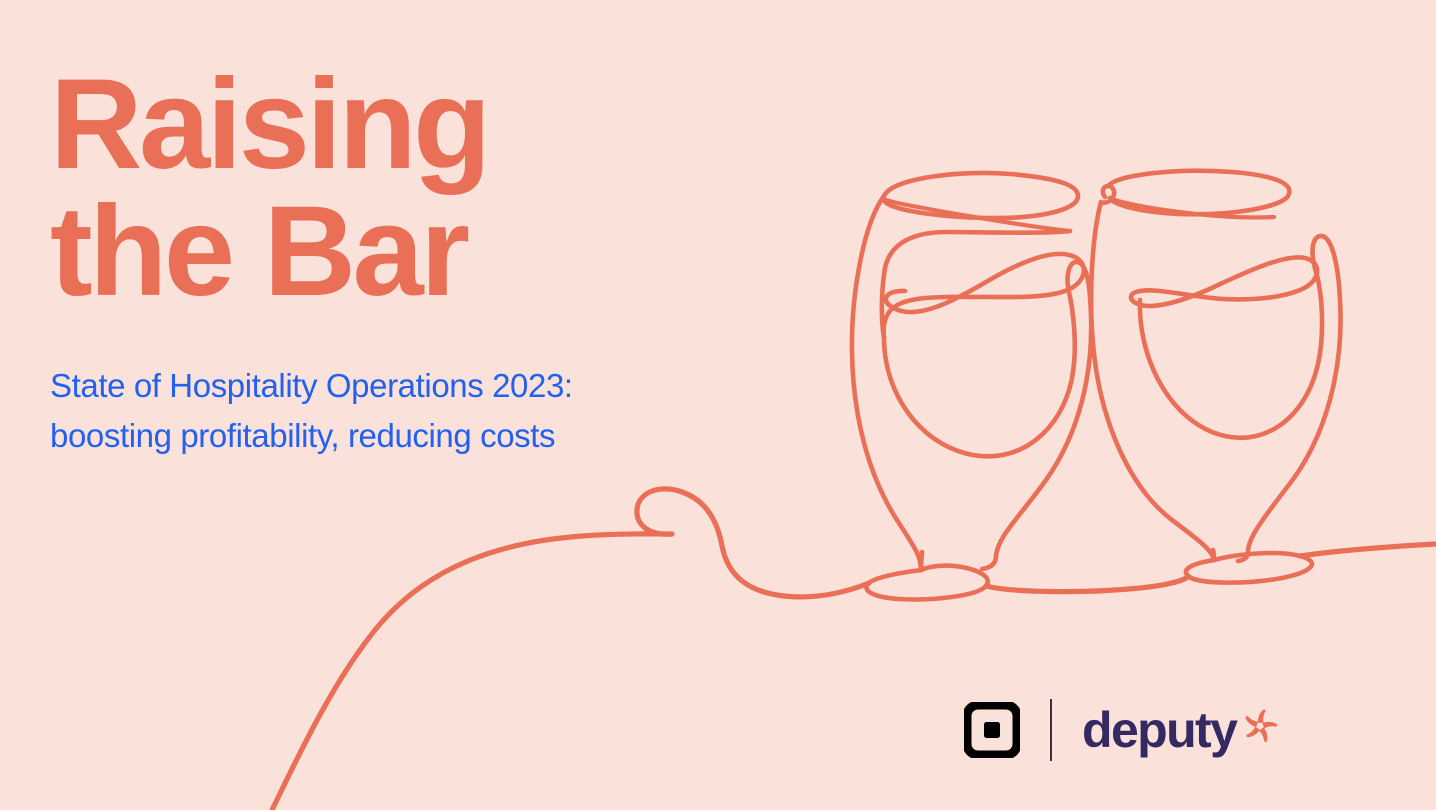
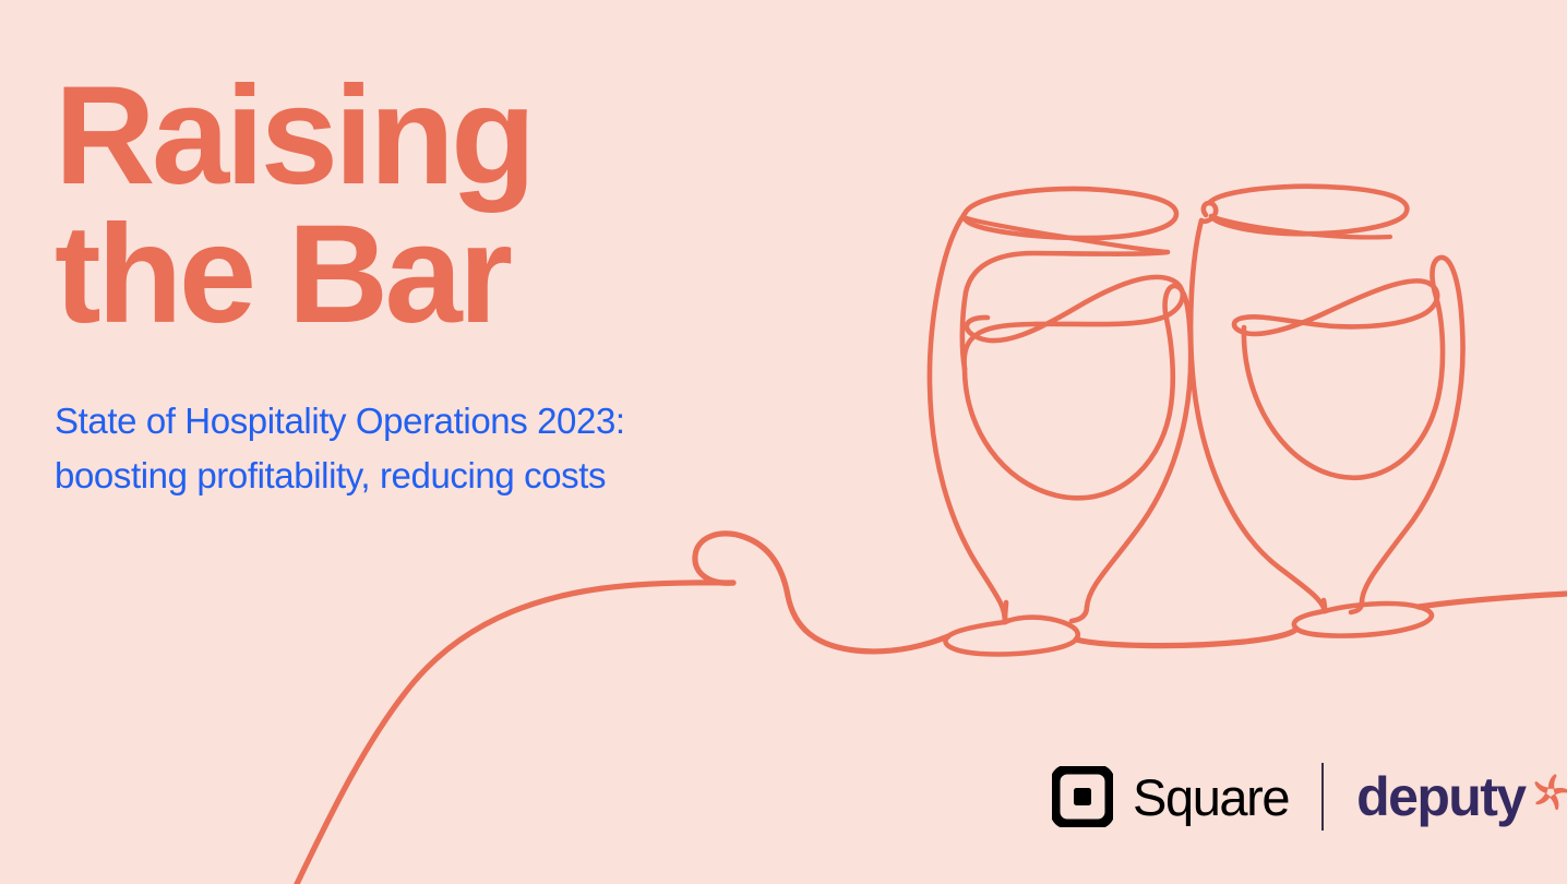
  Raising
  the Bar
  State of Hospitality Operations 2023:
  boosting profitability, reducing costs
+ Square
  deputy
